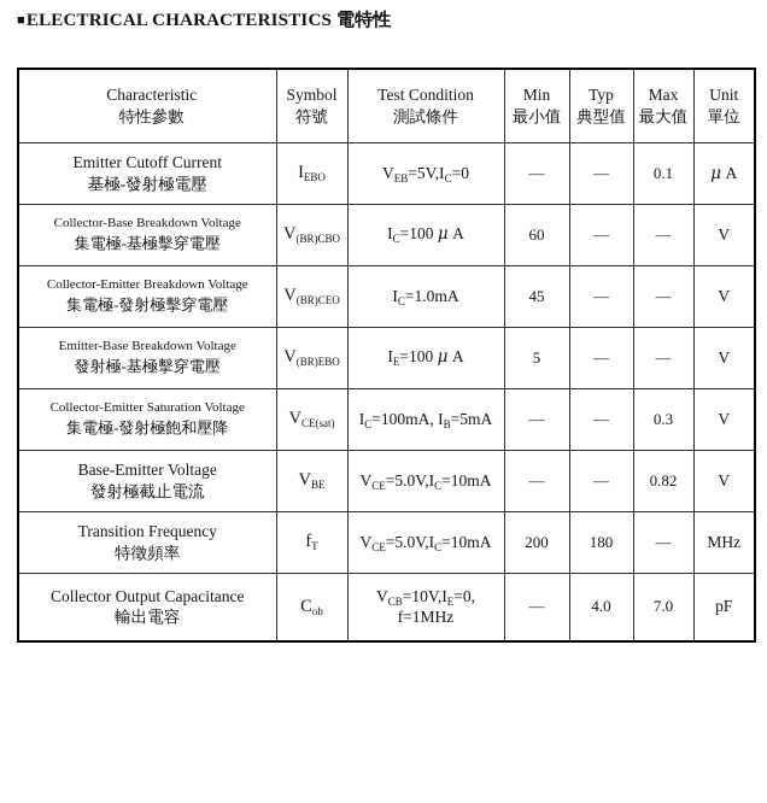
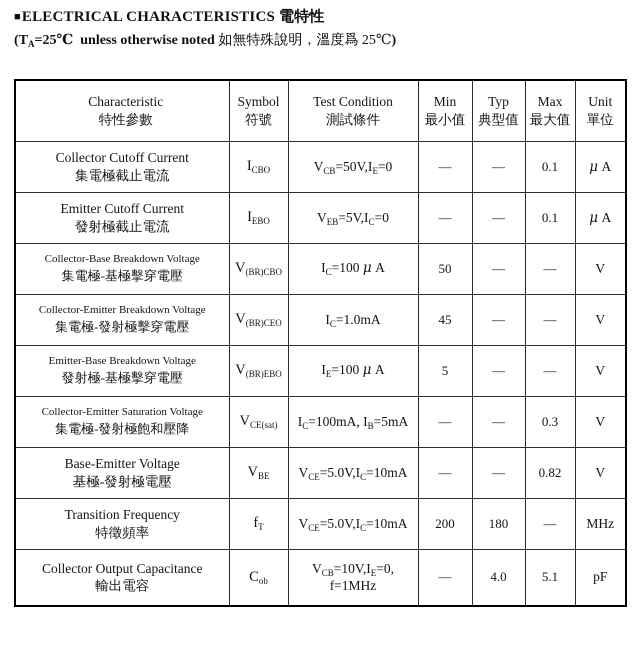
  ■ELECTRICAL CHARACTERISTICS 電特性
+ (TA=25℃ unless otherwise noted 如無特殊說明，溫度爲 25℃)
  Characteristic 特性參數	Symbol 符號	Test Condition 測試條件	Min 最小值	Typ 典型值	Max 最大值	Unit 單位
+ Collector Cutoff Current集電極截止電流	ICBO	VCB=50V,IE=0	—	—	0.1	μ A
- Emitter Cutoff Current基極-發射極電壓	IEBO	VEB=5V,IC=0	—	—	0.1	μ A
+ Emitter Cutoff Current發射極截止電流	IEBO	VEB=5V,IC=0	—	—	0.1	μ A
- Collector-Base Breakdown Voltage集電極-基極擊穿電壓	V(BR)CBO	IC=100 μ A	60	—	—	V
+ Collector-Base Breakdown Voltage集電極-基極擊穿電壓	V(BR)CBO	IC=100 μ A	50	—	—	V
  Collector-Emitter Breakdown Voltage集電極-發射極擊穿電壓	V(BR)CEO	IC=1.0mA	45	—	—	V
  Emitter-Base Breakdown Voltage發射極-基極擊穿電壓	V(BR)EBO	IE=100 μ A	5	—	—	V
  Collector-Emitter Saturation Voltage集電極-發射極飽和壓降	VCE(sat)	IC=100mA, IB=5mA	—	—	0.3	V
- Base-Emitter Voltage發射極截止電流	VBE	VCE=5.0V,IC=10mA	—	—	0.82	V
+ Base-Emitter Voltage基極-發射極電壓	VBE	VCE=5.0V,IC=10mA	—	—	0.82	V
  Transition Frequency特徵頻率	fT	VCE=5.0V,IC=10mA	200	180	—	MHz
- Collector Output Capacitance輸出電容	Cob	VCB=10V,IE=0,f=1MHz	—	4.0	7.0	pF
+ Collector Output Capacitance輸出電容	Cob	VCB=10V,IE=0,f=1MHz	—	4.0	5.1	pF
